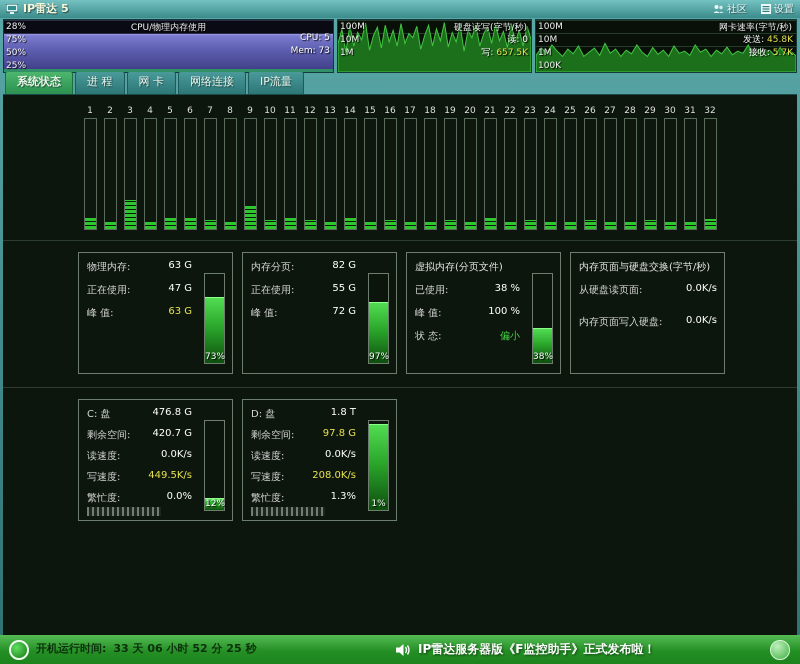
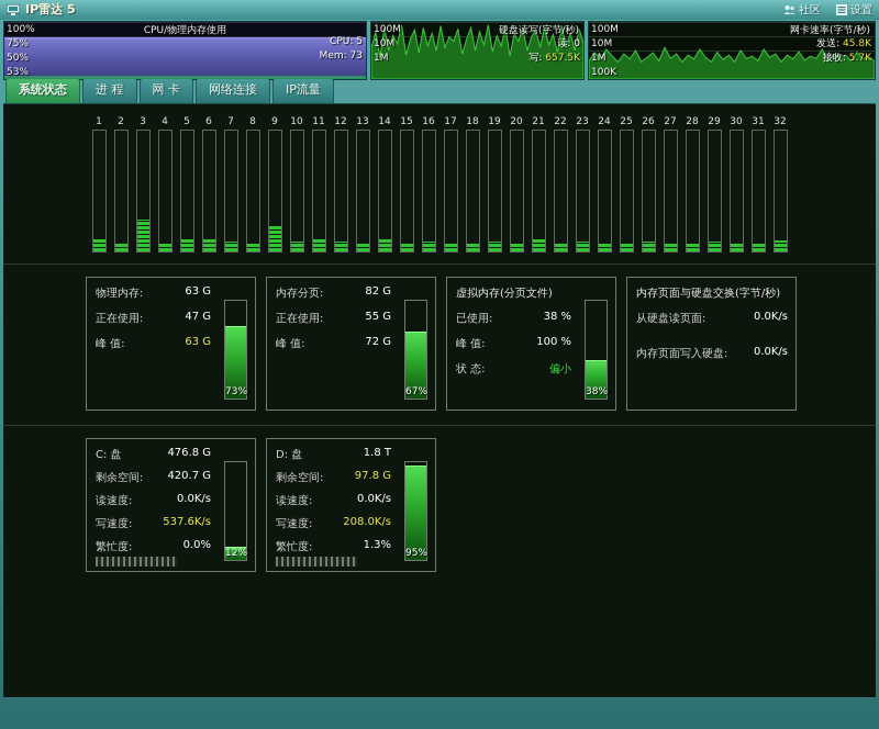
  IP雷达 5
  社区
  设置
- 28%
+ 100%
  75%
  50%
- 25%
+ 53%
  CPU/物理内存使用
  CPU: 5
  Mem: 73
  100M
  10M
  1M
  硬盘读写(字节/秒)
  读: 0
  写: 657.5K
  100M
  10M
  1M
  100K
  网卡速率(字节/秒)
  发送: 45.8K
  接收: 5.7K
  系统状态
  进 程
  网 卡
  网络连接
  IP流量
  1
  2
  3
  4
  5
  6
  7
  8
  9
  10
  11
  12
  13
  14
  15
  16
  17
  18
  19
  20
  21
  22
  23
  24
  25
  26
  27
  28
  29
  30
  31
  32
  物理内存:
  63 G
  正在使用:
  47 G
  峰 值:
  63 G
  73%
  内存分页:
  82 G
  正在使用:
  55 G
  峰 值:
  72 G
- 97%
+ 67%
  虚拟内存(分页文件)
  已使用:
  38 %
  峰 值:
  100 %
  状 态:
  偏小
  38%
  内存页面与硬盘交换(字节/秒)
  从硬盘读页面:
  0.0K/s
  内存页面写入硬盘:
  0.0K/s
  C: 盘
  476.8 G
  剩余空间:
  420.7 G
  读速度:
  0.0K/s
  写速度:
- 449.5K/s
+ 537.6K/s
  繁忙度:
  0.0%
  12%
  D: 盘
  1.8 T
  剩余空间:
  97.8 G
  读速度:
  0.0K/s
  写速度:
  208.0K/s
  繁忙度:
  1.3%
- 1%
+ 95%
- 开机运行时间:
- 33 天 06 小时 52 分 25 秒
- IP雷达服务器版《F监控助手》正式发布啦！
